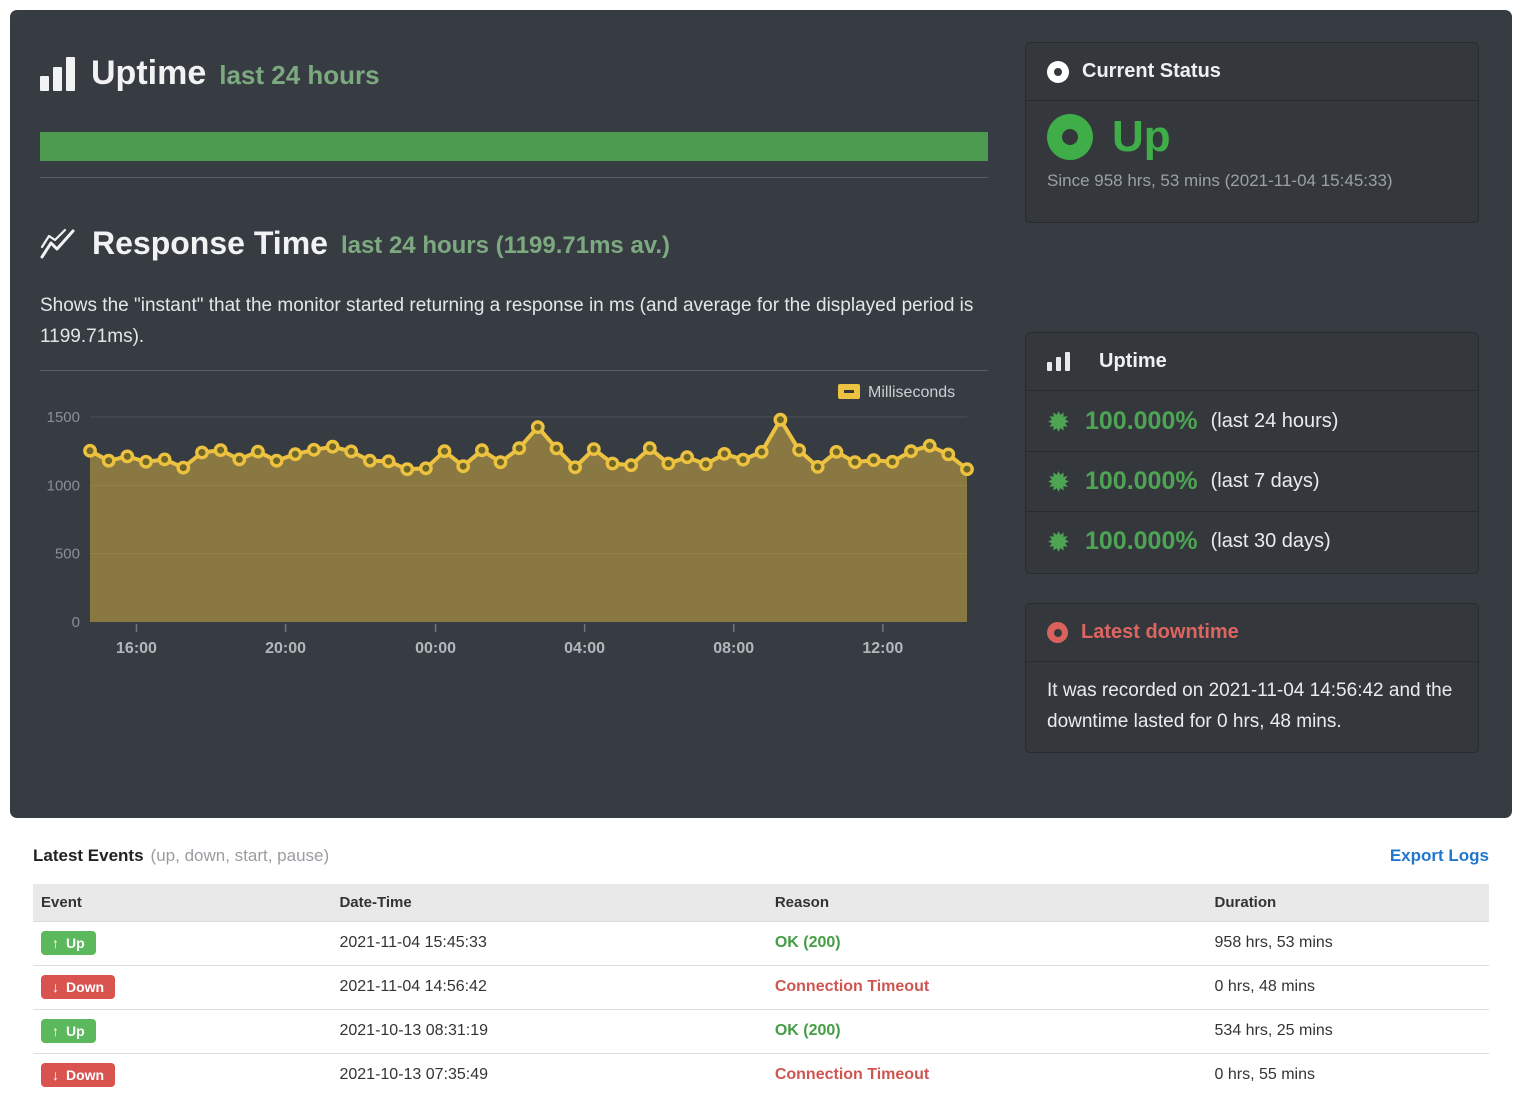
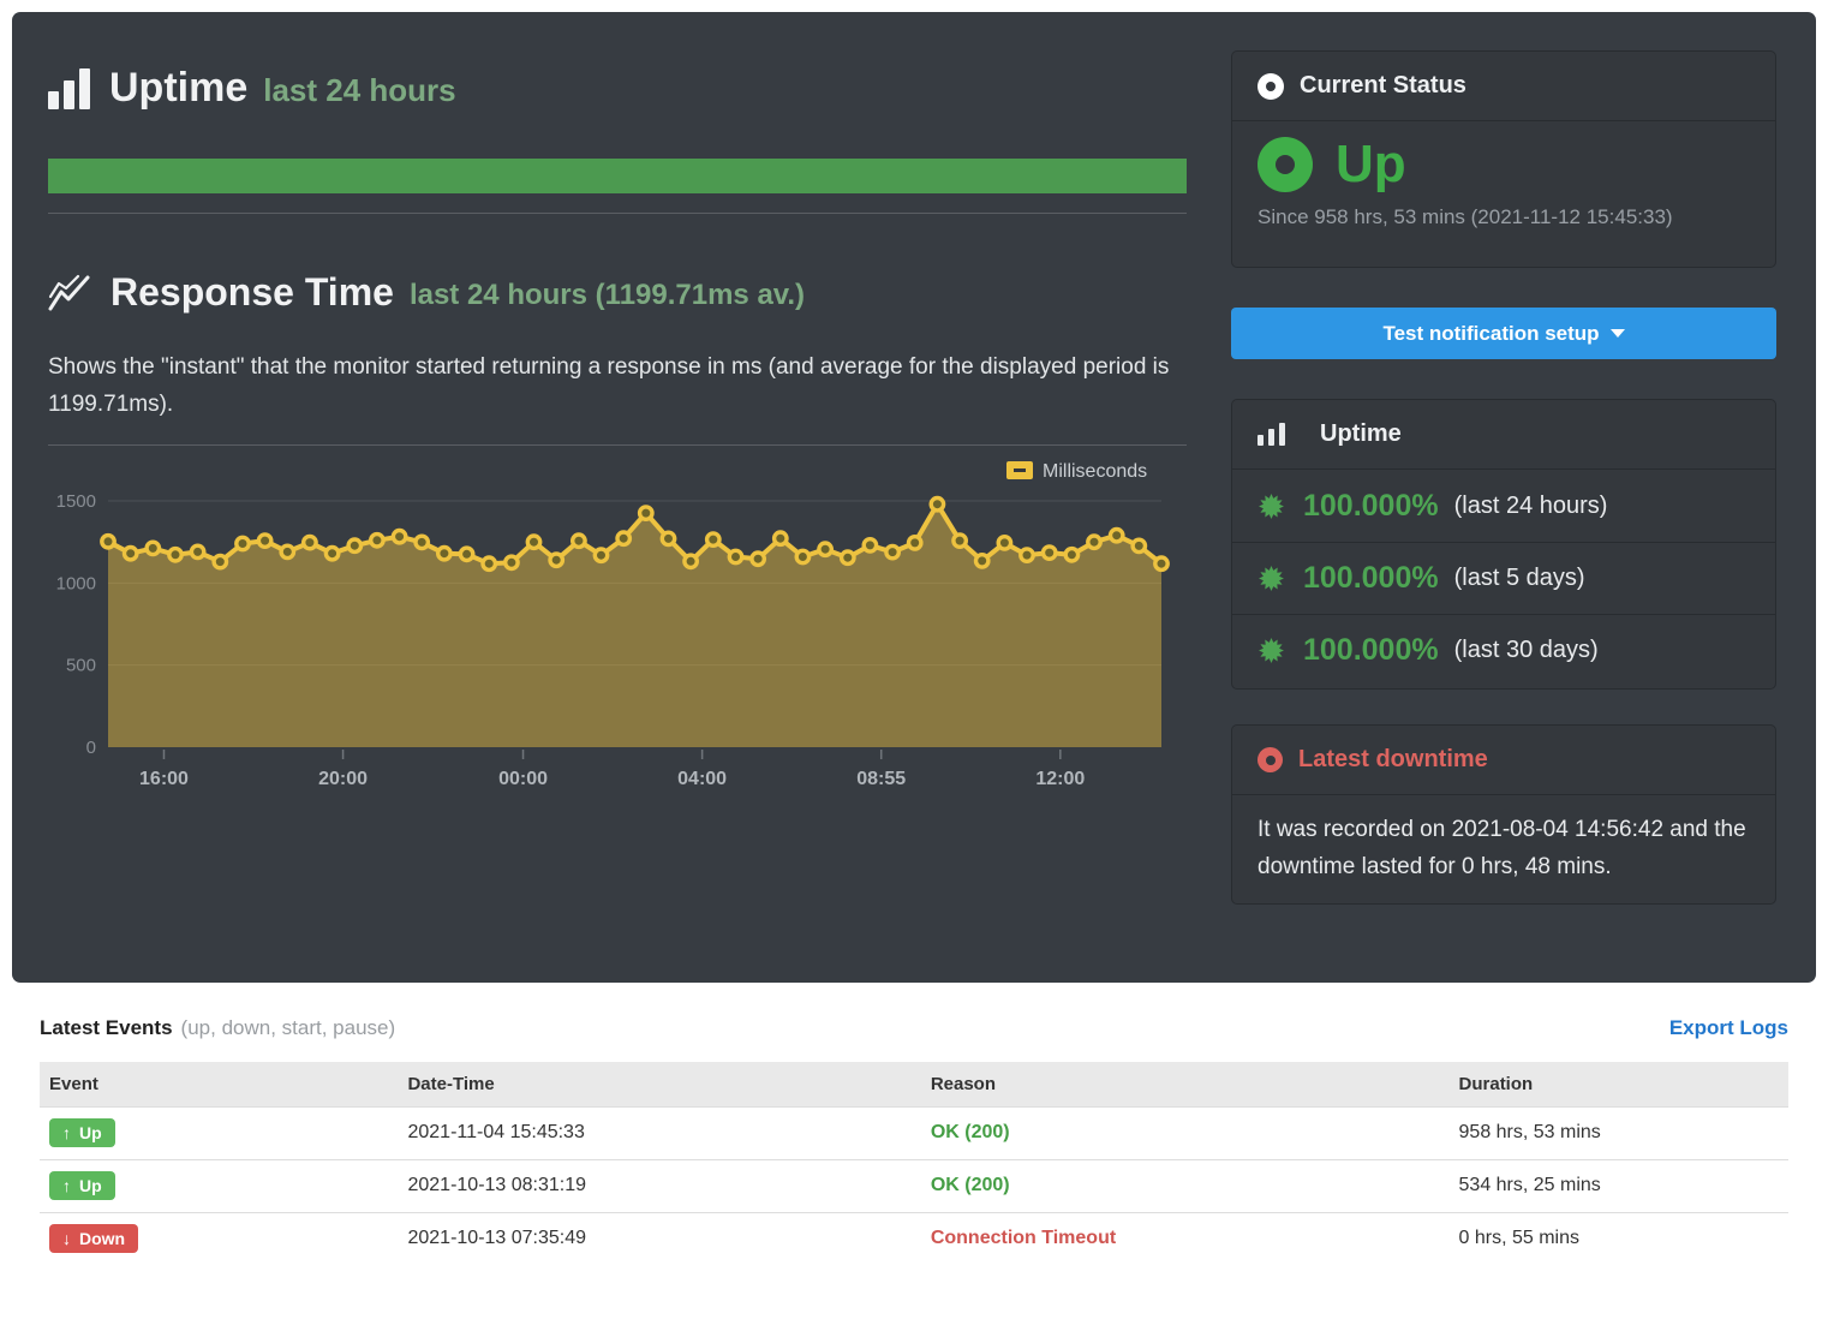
  Uptime
  last 24 hours
  Response Time
  last 24 hours (1199.71ms av.)
  Shows the "instant" that the monitor started returning a response in ms (and average for the displayed period is 1199.71ms).
  0
  500
  1000
  1500
  16:00
  20:00
  00:00
  04:00
- 08:00
+ 08:55
  12:00
  Milliseconds
  Current Status
  Up
- Since 958 hrs, 53 mins (2021-11-04 15:45:33)
+ Since 958 hrs, 53 mins (2021-11-12 15:45:33)
+ Test notification setup
  Uptime
  100.000%
  (last 24 hours)
  100.000%
- (last 7 days)
+ (last 5 days)
  100.000%
  (last 30 days)
  Latest downtime
- It was recorded on 2021-11-04 14:56:42 and the downtime lasted for 0 hrs, 48 mins.
+ It was recorded on 2021-08-04 14:56:42 and the downtime lasted for 0 hrs, 48 mins.
  Latest Events
  (up, down, start, pause)
  Export Logs
  Event	Date-Time	Reason	Duration
  ↑ Up	2021-11-04 15:45:33	OK (200)	958 hrs, 53 mins
- ↓ Down	2021-11-04 14:56:42	Connection Timeout	0 hrs, 48 mins
  ↑ Up	2021-10-13 08:31:19	OK (200)	534 hrs, 25 mins
  ↓ Down	2021-10-13 07:35:49	Connection Timeout	0 hrs, 55 mins
